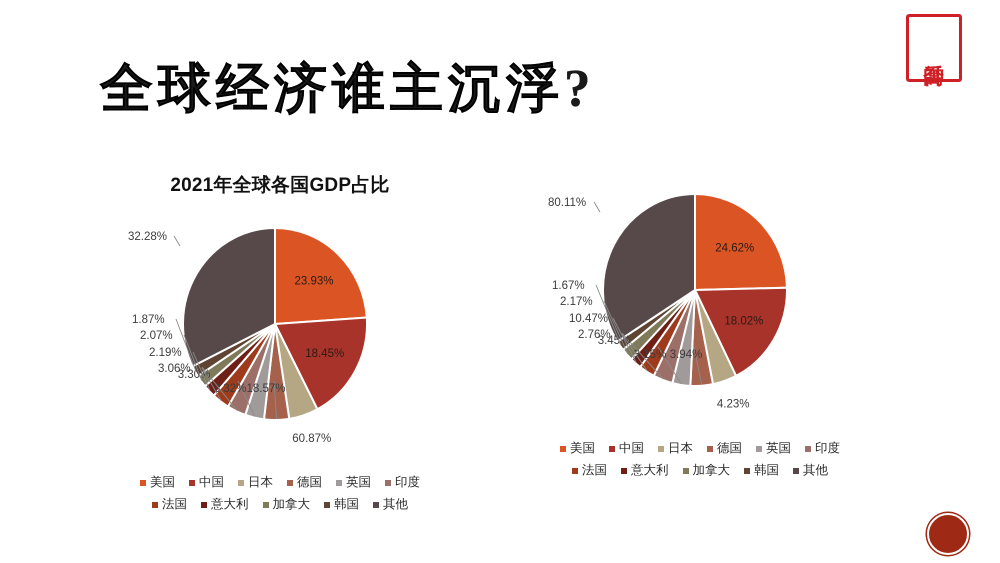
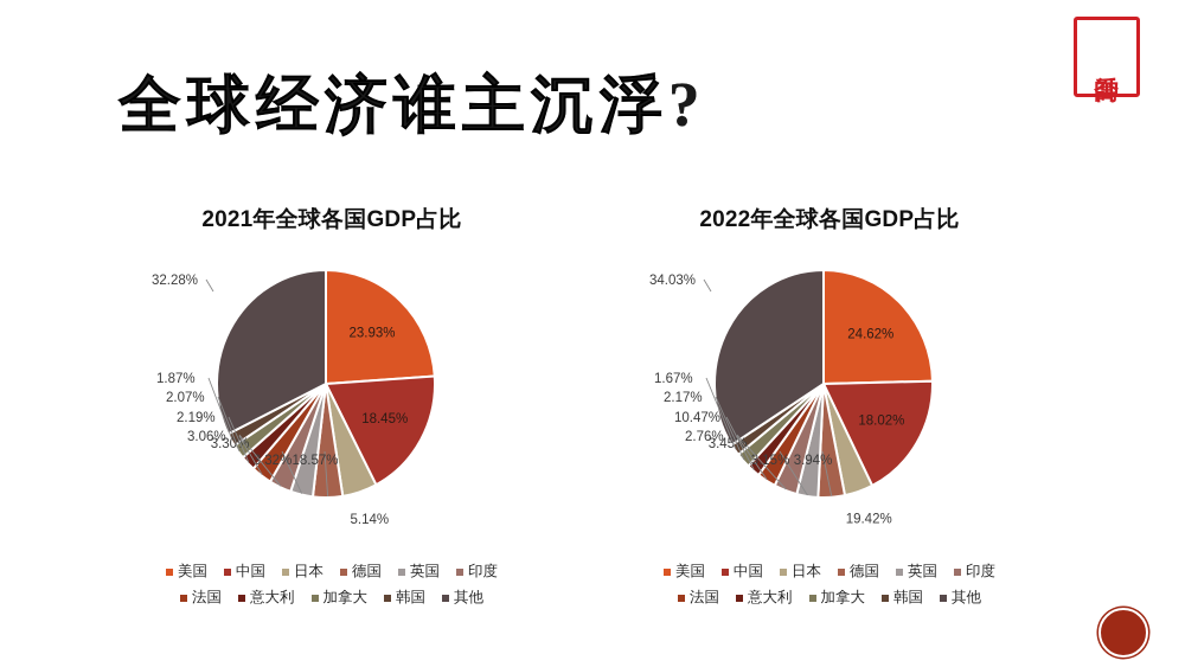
  全球经济谁主沉浮?
  2021年全球各国GDP占比
  23.93%
  18.45%
- 60.87%
+ 5.14%
  18.57%
  3.32%
  3.30%
  3.06%
  2.19%
  2.07%
  1.87%
  32.28%
  美国
  中国
  日本
  德国
  英国
  印度
  法国
  意大利
  加拿大
  韩国
  其他
+ 2022年全球各国GDP占比
  24.62%
  18.02%
- 4.23%
+ 19.42%
  3.94%
  315%
  3.45
  2.76%
  10.47%
  2.17%
  1.67%
- 80.11%
+ 34.03%
  美国
  中国
  日本
  德国
  英国
  印度
  法国
  意大利
  加拿大
  韩国
  其他
